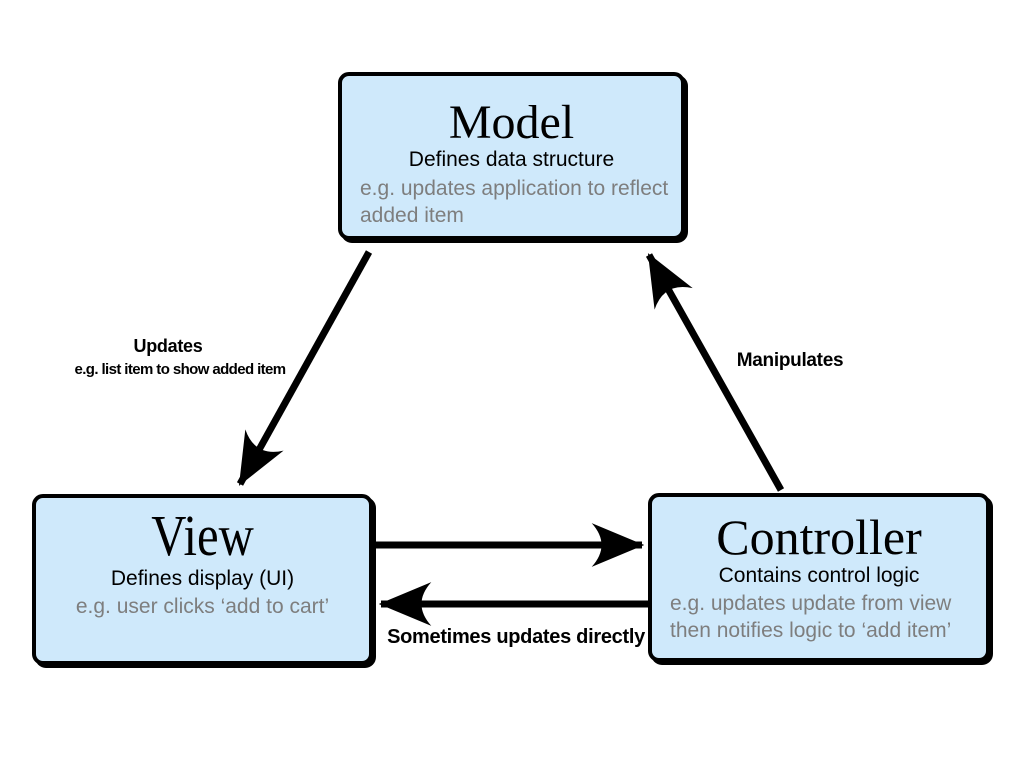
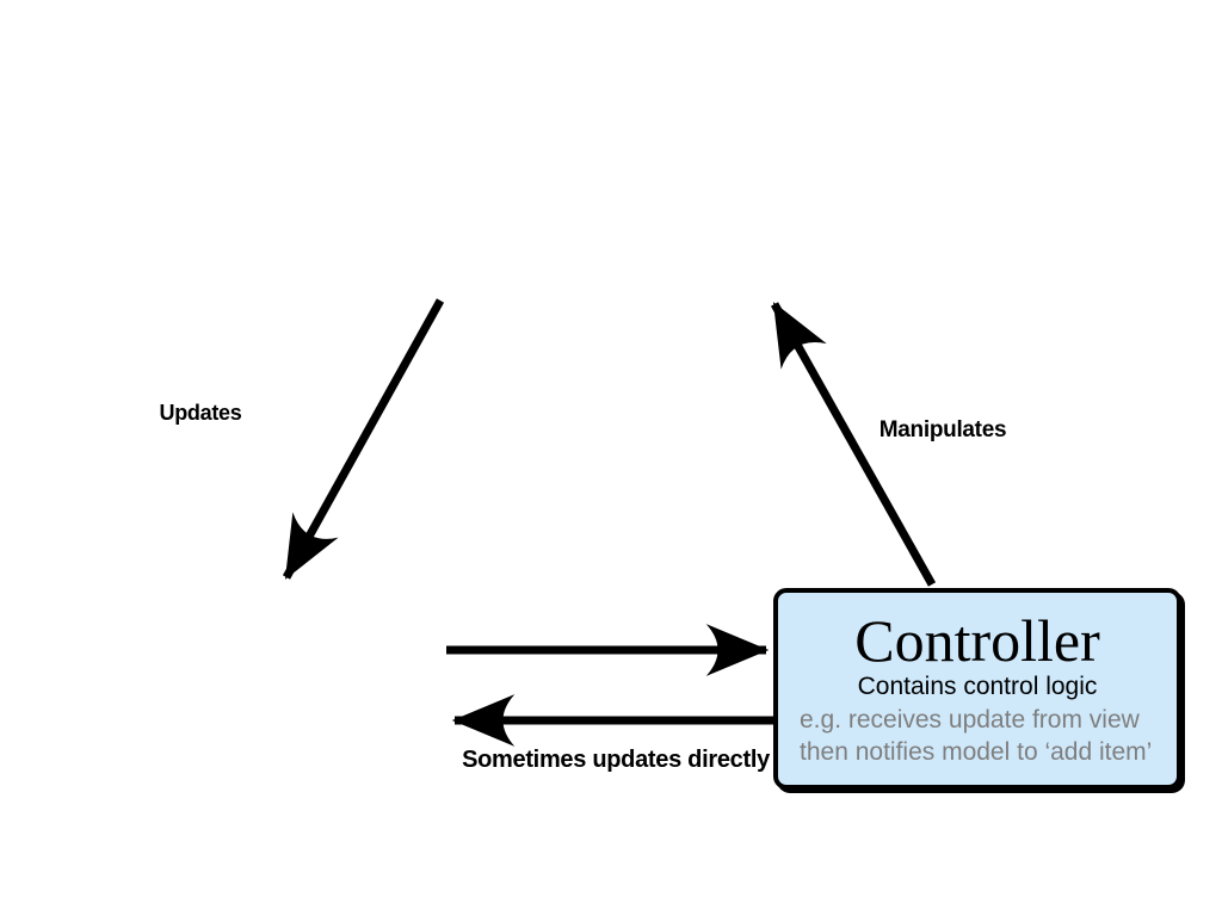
- Model
- Defines data structure
- e.g. updates application to reflect
- added item
- View
- Defines display (UI)
- e.g. user clicks ‘add to cart’
  Controller
  Contains control logic
- e.g. updates update from view
+ e.g. receives update from view
- then notifies logic to ‘add item’
+ then notifies model to ‘add item’
  Updates
- e.g. list item to show added item
  Manipulates
  Sometimes updates directly
